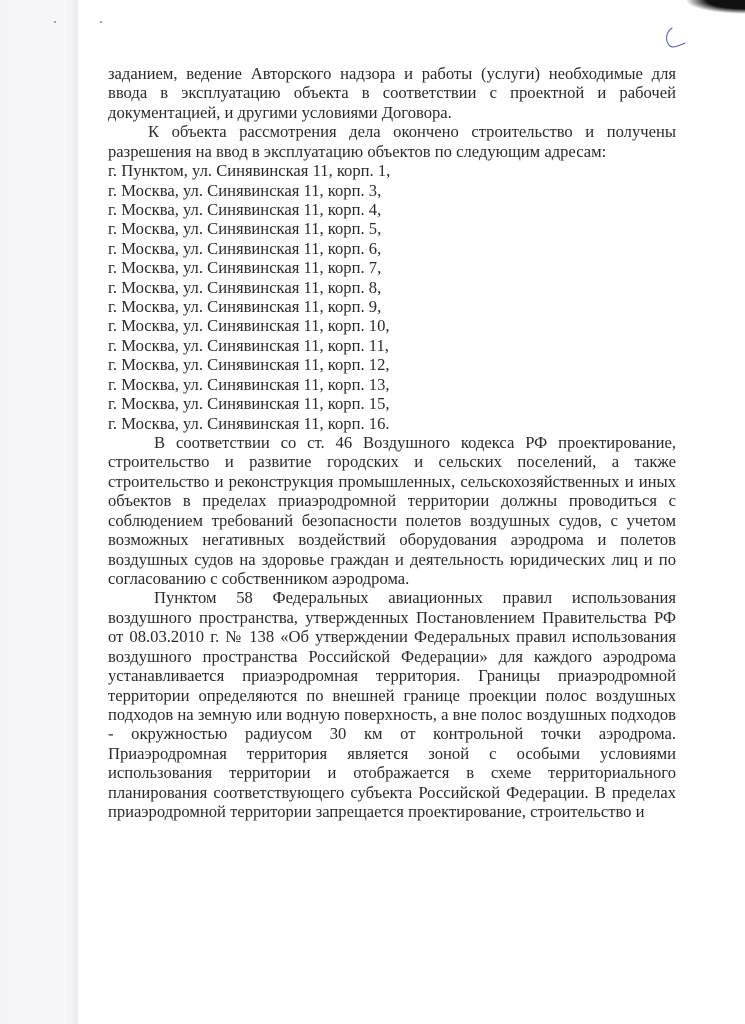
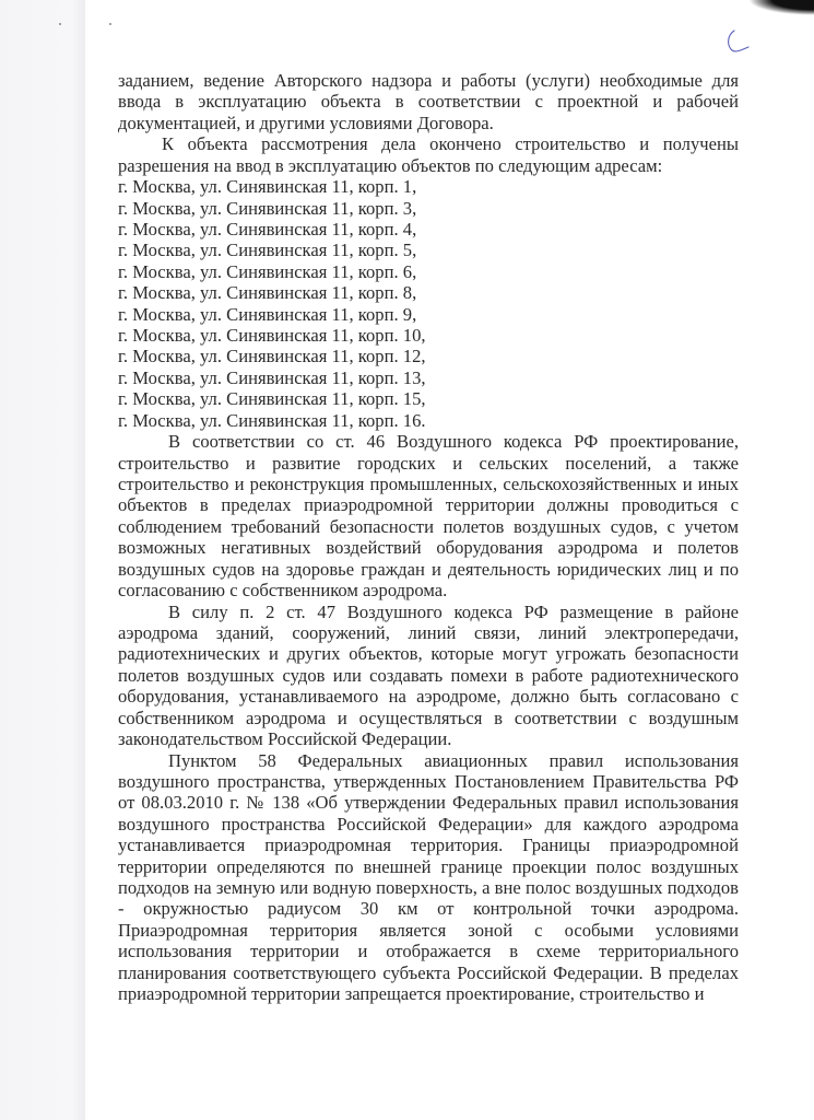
  заданием, ведение Авторского надзора и работы (услуги) необходимые для ввода в эксплуатацию объекта в соответствии с проектной и рабочей документацией, и другими условиями Договора.
  К объекта рассмотрения дела окончено строительство и получены разрешения на ввод в эксплуатацию объектов по следующим адресам:
- г. Пунктом, ул. Синявинская 11, корп. 1,
+ г. Москва, ул. Синявинская 11, корп. 1,
  г. Москва, ул. Синявинская 11, корп. 3,
  г. Москва, ул. Синявинская 11, корп. 4,
  г. Москва, ул. Синявинская 11, корп. 5,
  г. Москва, ул. Синявинская 11, корп. 6,
- г. Москва, ул. Синявинская 11, корп. 7,
  г. Москва, ул. Синявинская 11, корп. 8,
  г. Москва, ул. Синявинская 11, корп. 9,
  г. Москва, ул. Синявинская 11, корп. 10,
- г. Москва, ул. Синявинская 11, корп. 11,
  г. Москва, ул. Синявинская 11, корп. 12,
  г. Москва, ул. Синявинская 11, корп. 13,
  г. Москва, ул. Синявинская 11, корп. 15,
  г. Москва, ул. Синявинская 11, корп. 16.
  В соответствии со ст. 46 Воздушного кодекса РФ проектирование, строительство и развитие городских и сельских поселений, а также строительство и реконструкция промышленных, сельскохозяйственных и иных объектов в пределах приаэродромной территории должны проводиться с соблюдением требований безопасности полетов воздушных судов, с учетом возможных негативных воздействий оборудования аэродрома и полетов воздушных судов на здоровье граждан и деятельность юридических лиц и по согласованию с собственником аэродрома.
+ В силу п. 2 ст. 47 Воздушного кодекса РФ размещение в районе аэродрома зданий, сооружений, линий связи, линий электропередачи, радиотехнических и других объектов, которые могут угрожать безопасности полетов воздушных судов или создавать помехи в работе радиотехнического оборудования, устанавливаемого на аэродроме, должно быть согласовано с собственником аэродрома и осуществляться в соответствии с воздушным законодательством Российской Федерации.
  Пунктом 58 Федеральных авиационных правил использования воздушного пространства, утвержденных Постановлением Правительства РФ от 08.03.2010 г. № 138 «Об утверждении Федеральных правил использования воздушного пространства Российской Федерации» для каждого аэродрома устанавливается приаэродромная территория. Границы приаэродромной территории определяются по внешней границе проекции полос воздушных подходов на земную или водную поверхность, а вне полос воздушных подходов - окружностью радиусом 30 км от контрольной точки аэродрома. Приаэродромная территория является зоной с особыми условиями использования территории и отображается в схеме территориального планирования соответствующего субъекта Российской Федерации. В пределах приаэродромной территории запрещается проектирование, строительство и
